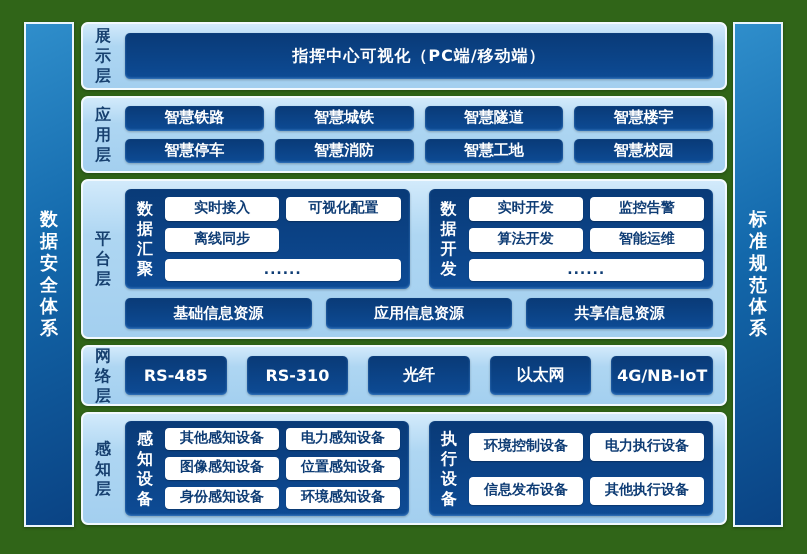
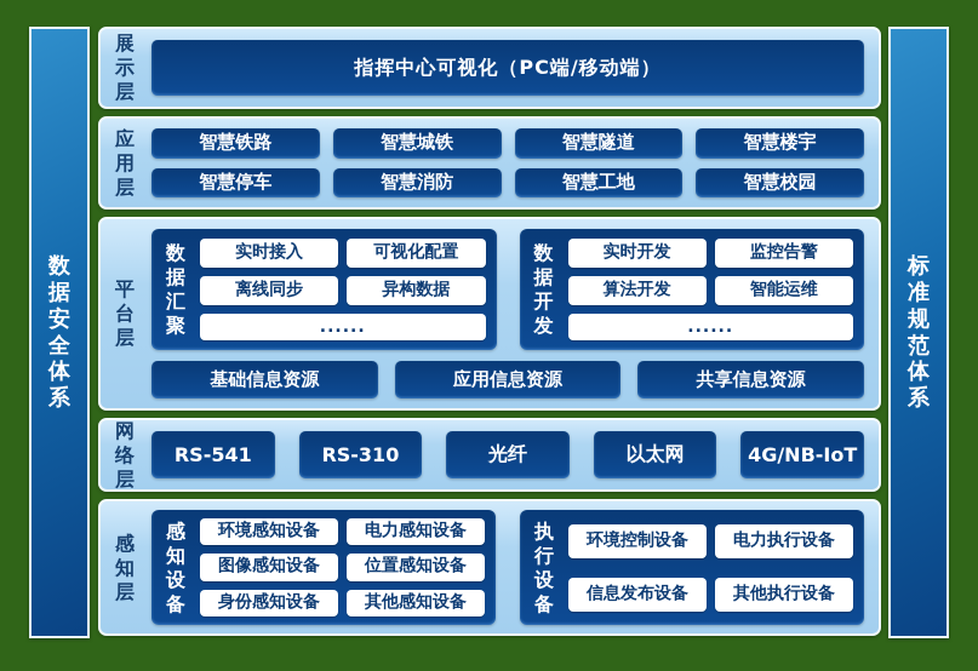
  数据安全体系
  标准规范体系
  展示层
  指挥中心可视化（PC端/移动端）
  应用层
  智慧铁路
  智慧城铁
  智慧隧道
  智慧楼宇
  智慧停车
  智慧消防
  智慧工地
  智慧校园
  平台层
  数据汇聚
  实时接入
  可视化配置
  离线同步
+ 异构数据
  ......
  数据开发
  实时开发
  监控告警
  算法开发
  智能运维
  ......
  基础信息资源
  应用信息资源
  共享信息资源
  网络层
- RS-485
+ RS-541
  RS-310
  光纤
  以太网
  4G/NB-IoT
  感知层
  感知设备
- 其他感知设备
+ 环境感知设备
  电力感知设备
  图像感知设备
  位置感知设备
  身份感知设备
- 环境感知设备
+ 其他感知设备
  执行设备
  环境控制设备
  电力执行设备
  信息发布设备
  其他执行设备
